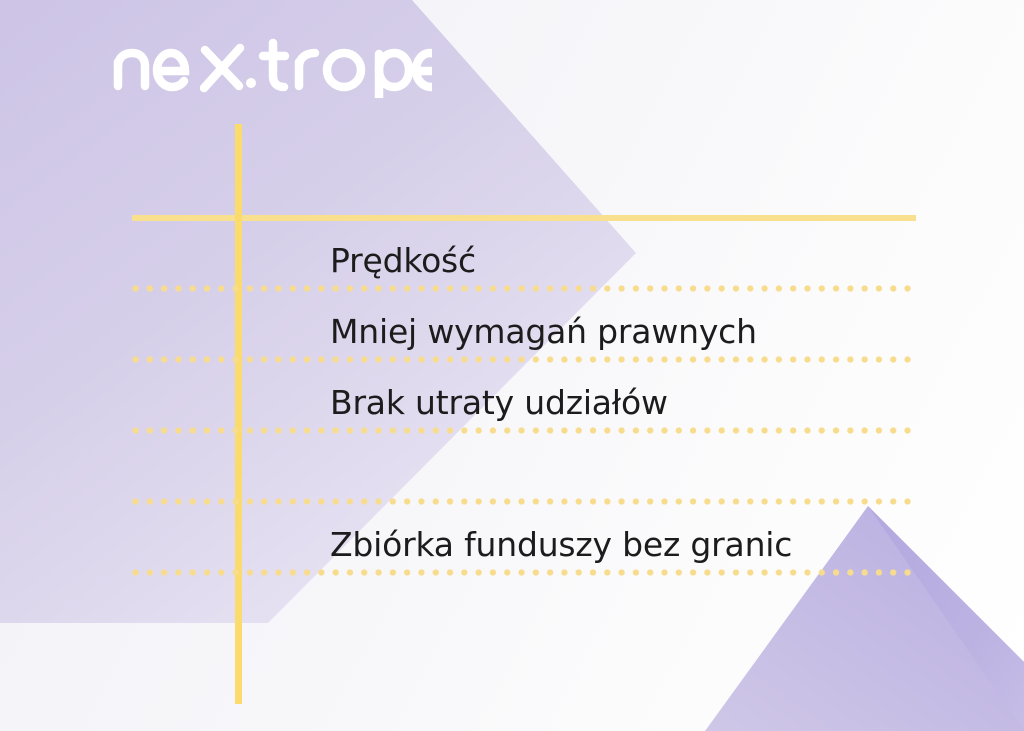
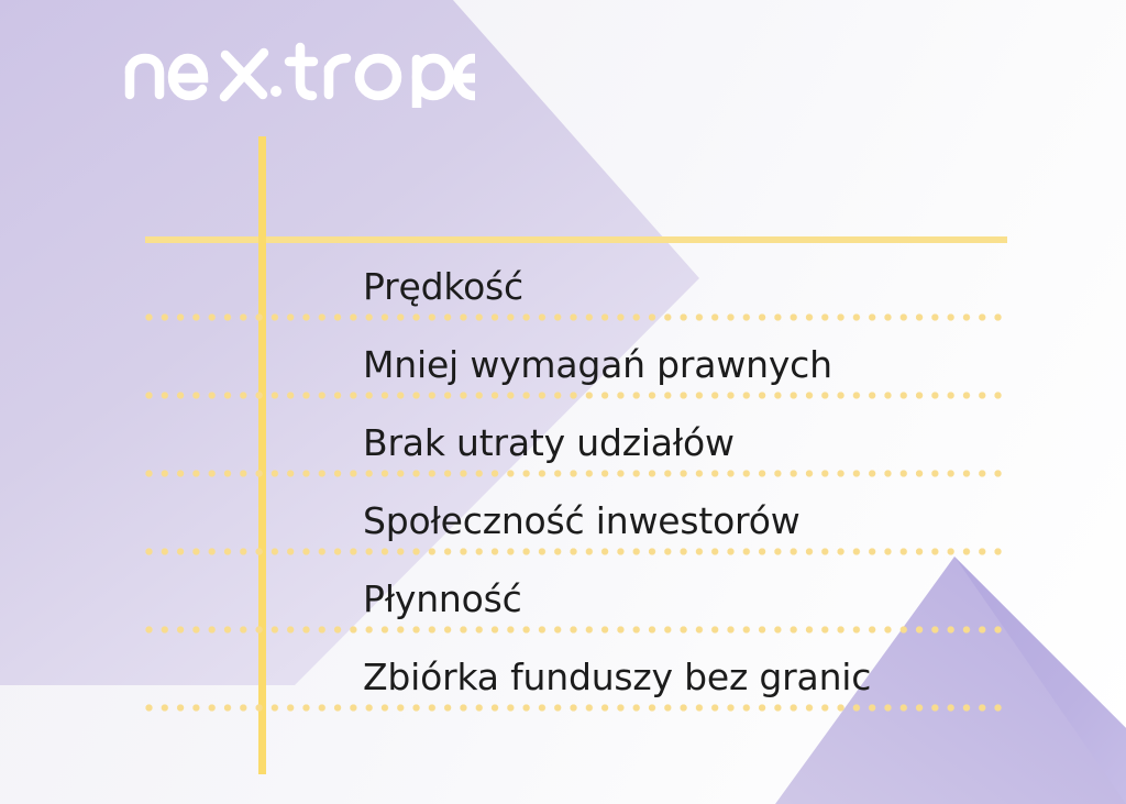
  Prędkość
  Mniej wymagań prawnych
  Brak utraty udziałów
+ Społeczność inwestorów
+ Płynność
  Zbiórka funduszy bez granic
